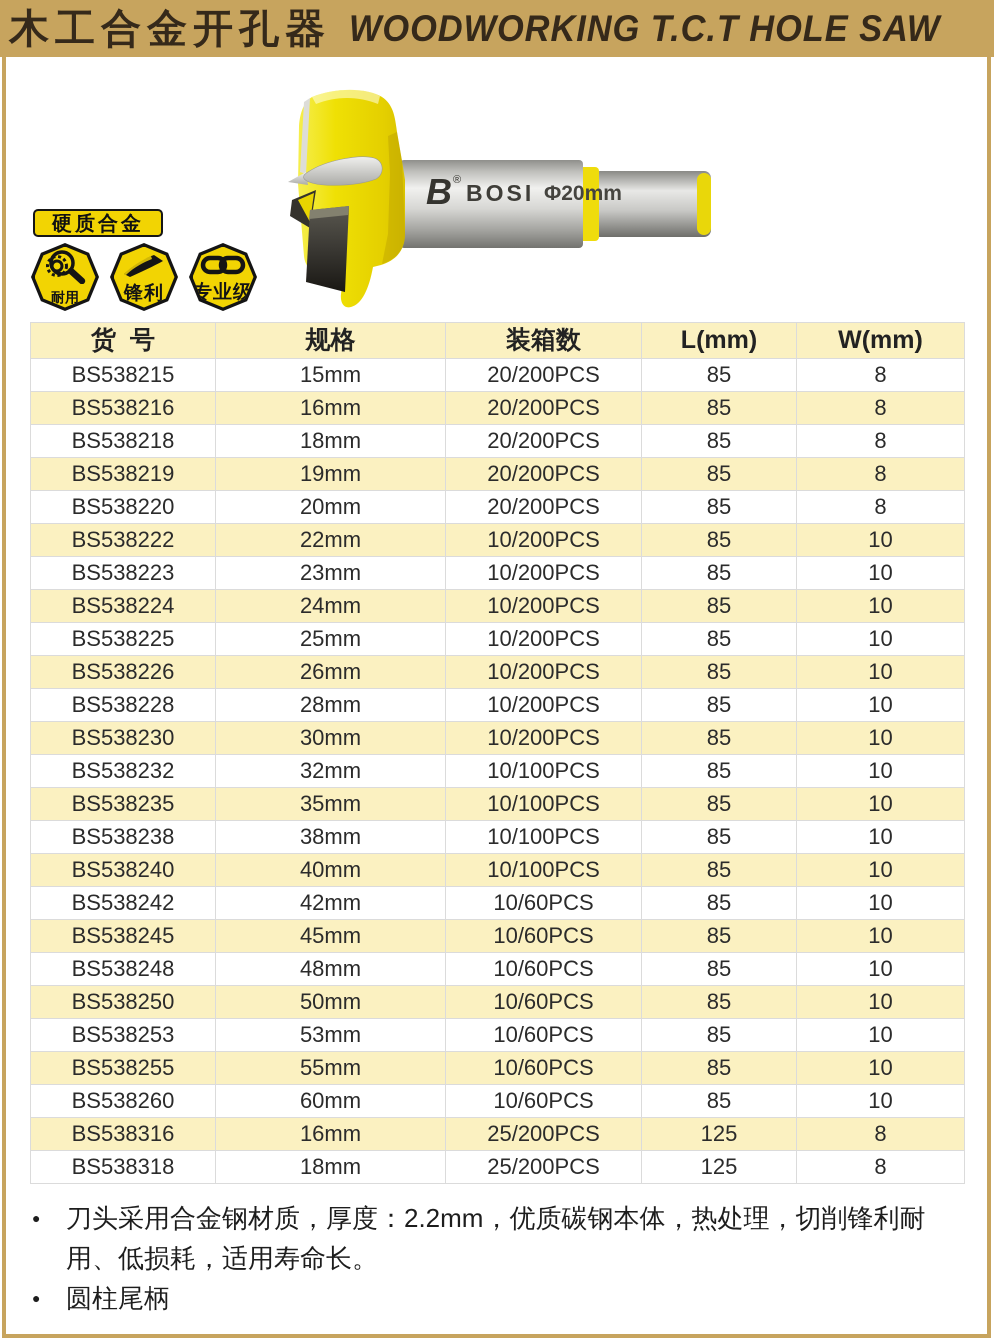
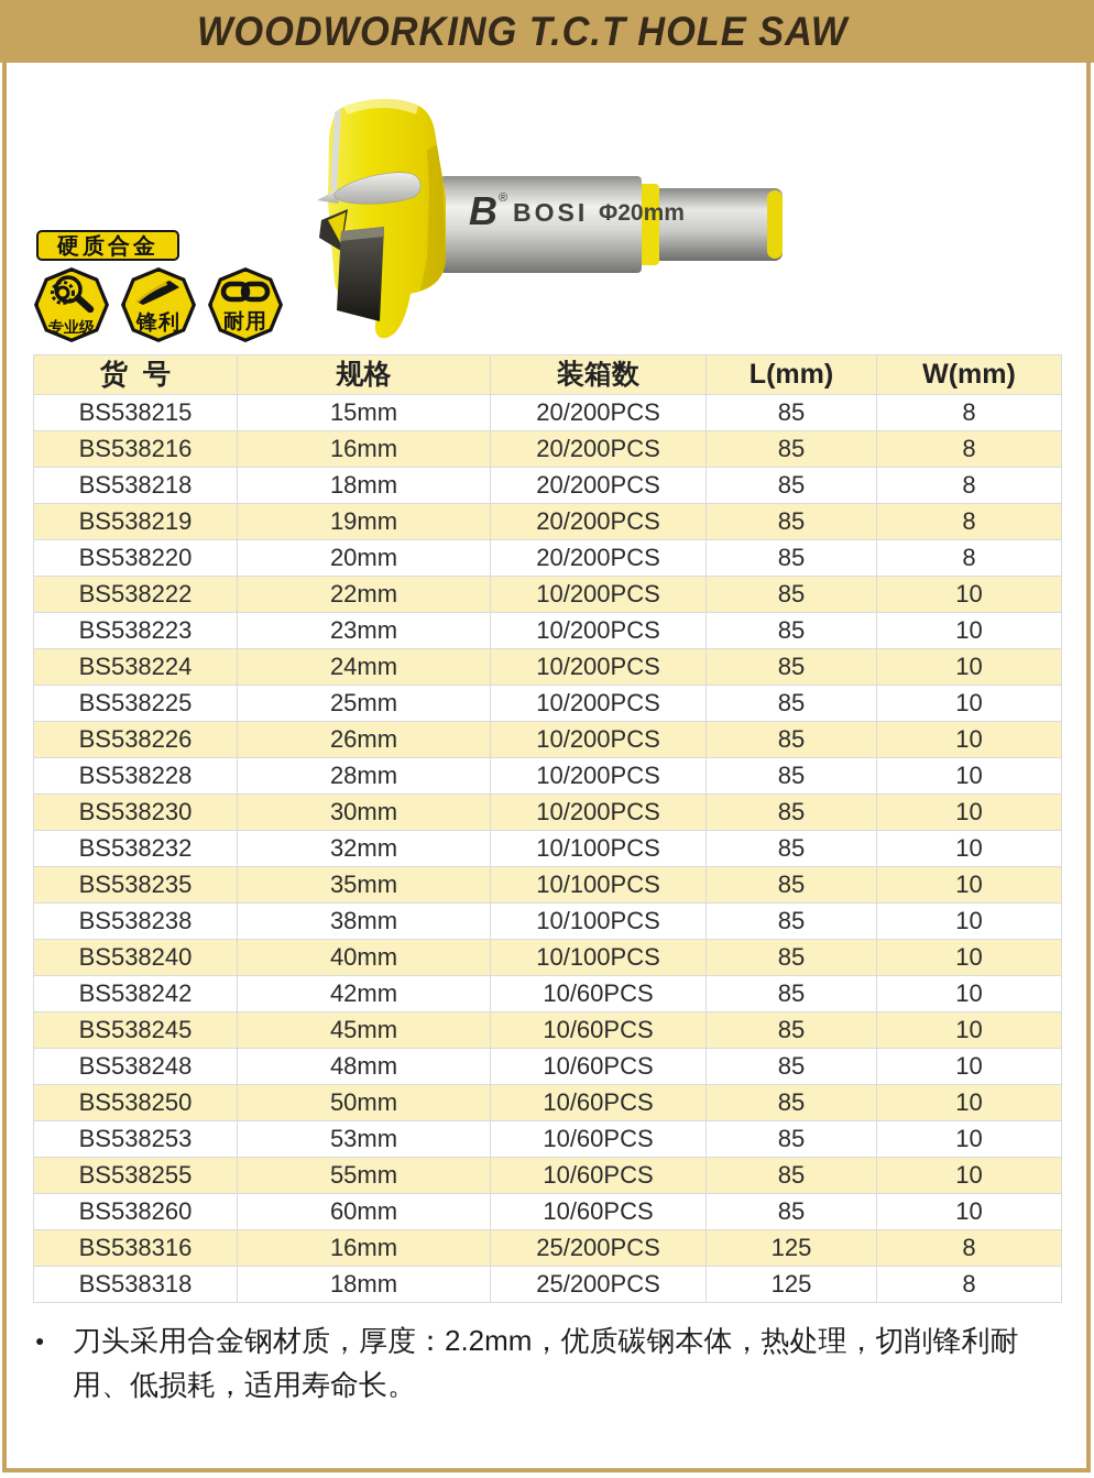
- 木工合金开孔器
  WOODWORKING T.C.T HOLE SAW
  B
  ®
  BOSI
  Φ20mm
  硬质合金
- 耐用
+ 专业级
  锋利
- 专业级
+ 耐用
  货 号	规格	装箱数	L(mm)	W(mm)
  BS538215	15mm	20/200PCS	85	8
  BS538216	16mm	20/200PCS	85	8
  BS538218	18mm	20/200PCS	85	8
  BS538219	19mm	20/200PCS	85	8
  BS538220	20mm	20/200PCS	85	8
  BS538222	22mm	10/200PCS	85	10
  BS538223	23mm	10/200PCS	85	10
  BS538224	24mm	10/200PCS	85	10
  BS538225	25mm	10/200PCS	85	10
  BS538226	26mm	10/200PCS	85	10
  BS538228	28mm	10/200PCS	85	10
  BS538230	30mm	10/200PCS	85	10
  BS538232	32mm	10/100PCS	85	10
  BS538235	35mm	10/100PCS	85	10
  BS538238	38mm	10/100PCS	85	10
  BS538240	40mm	10/100PCS	85	10
  BS538242	42mm	10/60PCS	85	10
  BS538245	45mm	10/60PCS	85	10
  BS538248	48mm	10/60PCS	85	10
  BS538250	50mm	10/60PCS	85	10
  BS538253	53mm	10/60PCS	85	10
  BS538255	55mm	10/60PCS	85	10
  BS538260	60mm	10/60PCS	85	10
  BS538316	16mm	25/200PCS	125	8
  BS538318	18mm	25/200PCS	125	8
  刀头采用合金钢材质，厚度：2.2mm，优质碳钢本体，热处理，切削锋利耐用、低损耗，适用寿命长。
- 圆柱尾柄
